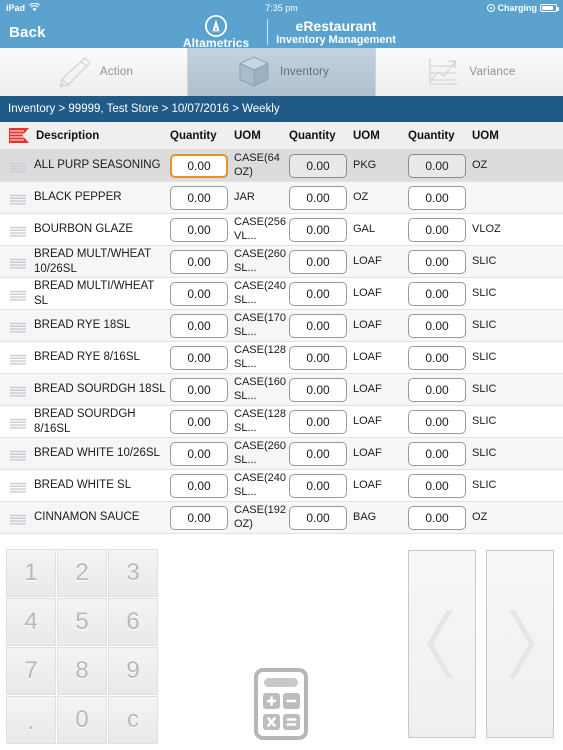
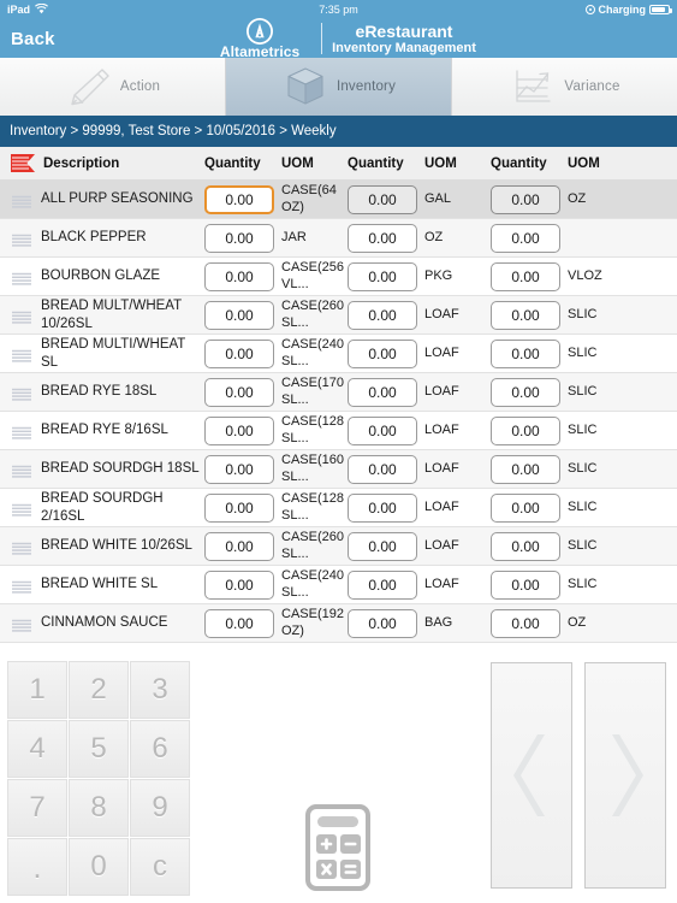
  iPad
  7:35 pm
  Charging
  Back
  Altametrics
  eRestaurant
  Inventory Management
  Action
  Inventory
  Variance
- Inventory > 99999, Test Store > 10/07/2016 > Weekly
+ Inventory > 99999, Test Store > 10/05/2016 > Weekly
  Description
  Quantity
  UOM
  Quantity
  UOM
  Quantity
  UOM
  ALL PURP SEASONING
  0.00
  CASE(64 OZ)
  0.00
- PKG
+ GAL
  0.00
  OZ
  BLACK PEPPER
  0.00
  JAR
  0.00
  OZ
  0.00
  BOURBON GLAZE
  0.00
  CASE(256 VL...
  0.00
- GAL
+ PKG
  0.00
  VLOZ
  BREAD MULT/WHEAT 10/26SL
  0.00
  CASE(260 SL...
  0.00
  LOAF
  0.00
  SLIC
  BREAD MULTI/WHEAT SL
  0.00
  CASE(240 SL...
  0.00
  LOAF
  0.00
  SLIC
  BREAD RYE 18SL
  0.00
  CASE(170 SL...
  0.00
  LOAF
  0.00
  SLIC
  BREAD RYE 8/16SL
  0.00
  CASE(128 SL...
  0.00
  LOAF
  0.00
  SLIC
  BREAD SOURDGH 18SL
  0.00
  CASE(160 SL...
  0.00
  LOAF
  0.00
  SLIC
- BREAD SOURDGH 8/16SL
+ BREAD SOURDGH 2/16SL
  0.00
  CASE(128 SL...
  0.00
  LOAF
  0.00
  SLIC
  BREAD WHITE 10/26SL
  0.00
  CASE(260 SL...
  0.00
  LOAF
  0.00
  SLIC
  BREAD WHITE SL
  0.00
  CASE(240 SL...
  0.00
  LOAF
  0.00
  SLIC
  CINNAMON SAUCE
  0.00
  CASE(192 OZ)
  0.00
  BAG
  0.00
  OZ
  1
  2
  3
  4
  5
  6
  7
  8
  9
  .
  0
  c
